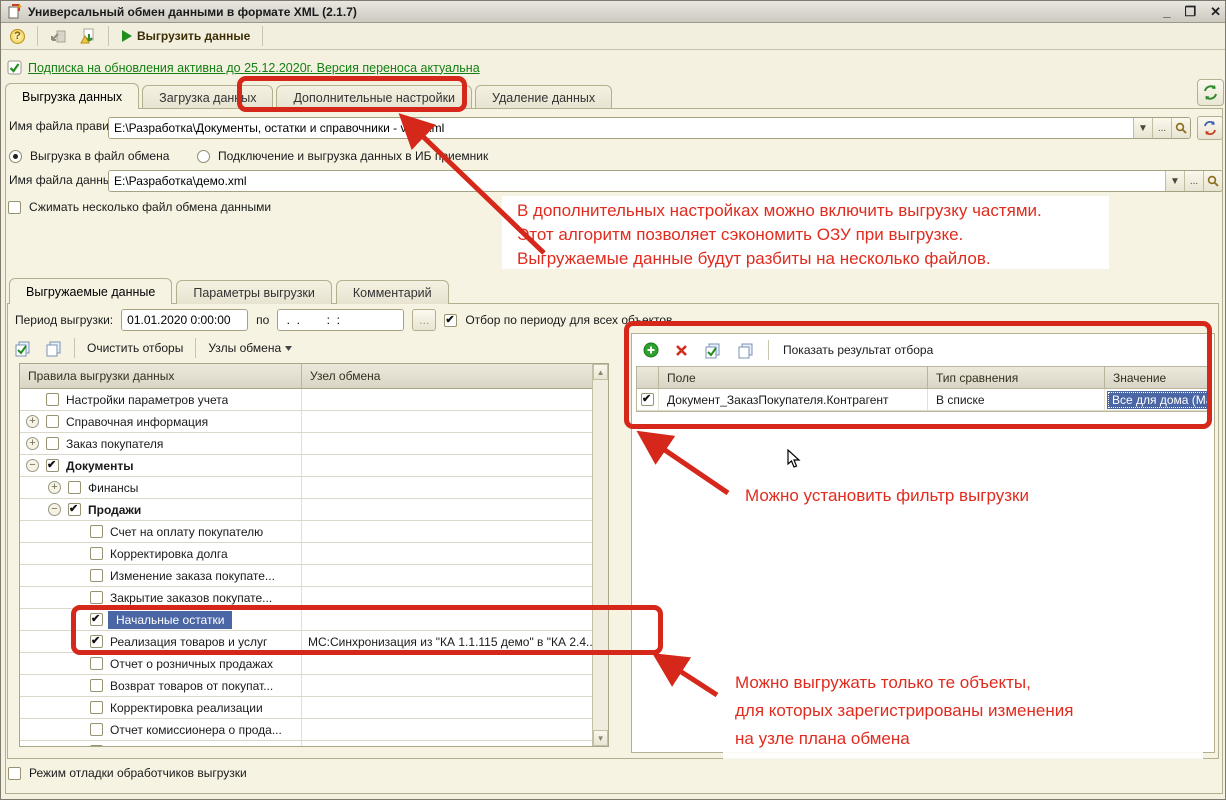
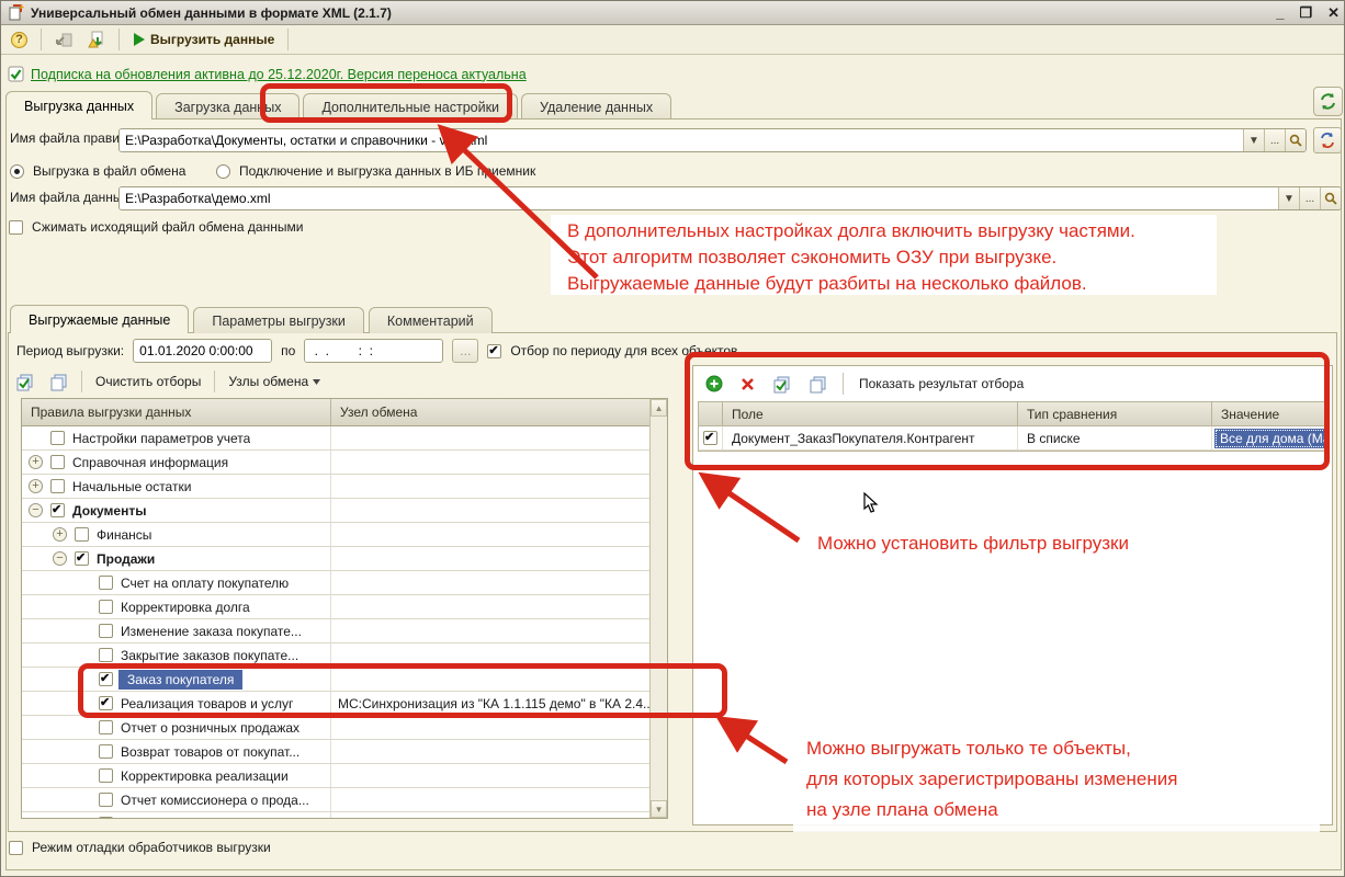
  Универсальный обмен данными в формате XML (2.1.7)
  _
  ❐
  ✕
  ?
  Выгрузить данные
  Подписка на обновления активна до 25.12.2020г. Версия переноса актуальна
  Выгрузка данных
  Загрузка данных
  Дополнительные настройки
  Удаление данных
  Имя файла прави
  E:\Разработка\Документы, остатки и справочники - v.9.xml
  ▼
  ...
  Выгрузка в файл обмена
  Подключение и выгрузка данных в ИБ пиемник
  Имя файла данн
  E:\Разработка\демо.xml
  ▼
  ...
- Сжимать несколько файл обмена данными
+ Сжимать исходящий файл обмена данными
  Выгружаемые данные
  Параметры выгрузки
  Комментарий
  Период выгрузки:
  01.01.2020 0:00:00
  по
  . . : :
  ...
  Отбор по периоду для всех объектов
  Очистить отборы
  Узлы обмена
  Правила выгрузки данных
  Узел обмена
  Настройки параметров учета
  +
  Справочная информация
  +
- Заказ покупателя
+ Начальные остатки
  −
  Документы
  +
  Финансы
  −
  Продажи
  Счет на оплату покупателю
  Корректировка долга
  Изменение заказа покупате...
  Закрытие заказов покупате...
- Начальные остатки
+ Заказ покупателя
  Реализация товаров и услуг
  МС:Синхронизация из "КА 1.1.115 демо" в "КА 2.4..
  Отчет о розничных продажах
  Возврат товаров от покупат...
  Корректировка реализации
  Отчет комиссионера о прода...
  ▲
  ▼
  Показать результат отбора
  Поле
  Тип сравнения
  Значение
  Документ_ЗаказПокупателя.Контрагент
  В списке
  Режим отладки обработчиков выгрузки
- В дополнительных настройках можно включить выгрузку частями.
+ В дополнительных настройках долга включить выгрузку частями.
  тот алгоритм позволяет сэкономить ОЗУ при выгрузке.
  Выгружаемые данные будут разбиты на несколько файлов.
  Можно установить фильтр выгрузки
  Можно выгружать только те объекты,
  для которых зарегистрированы изменения
  на узле плана обмена
